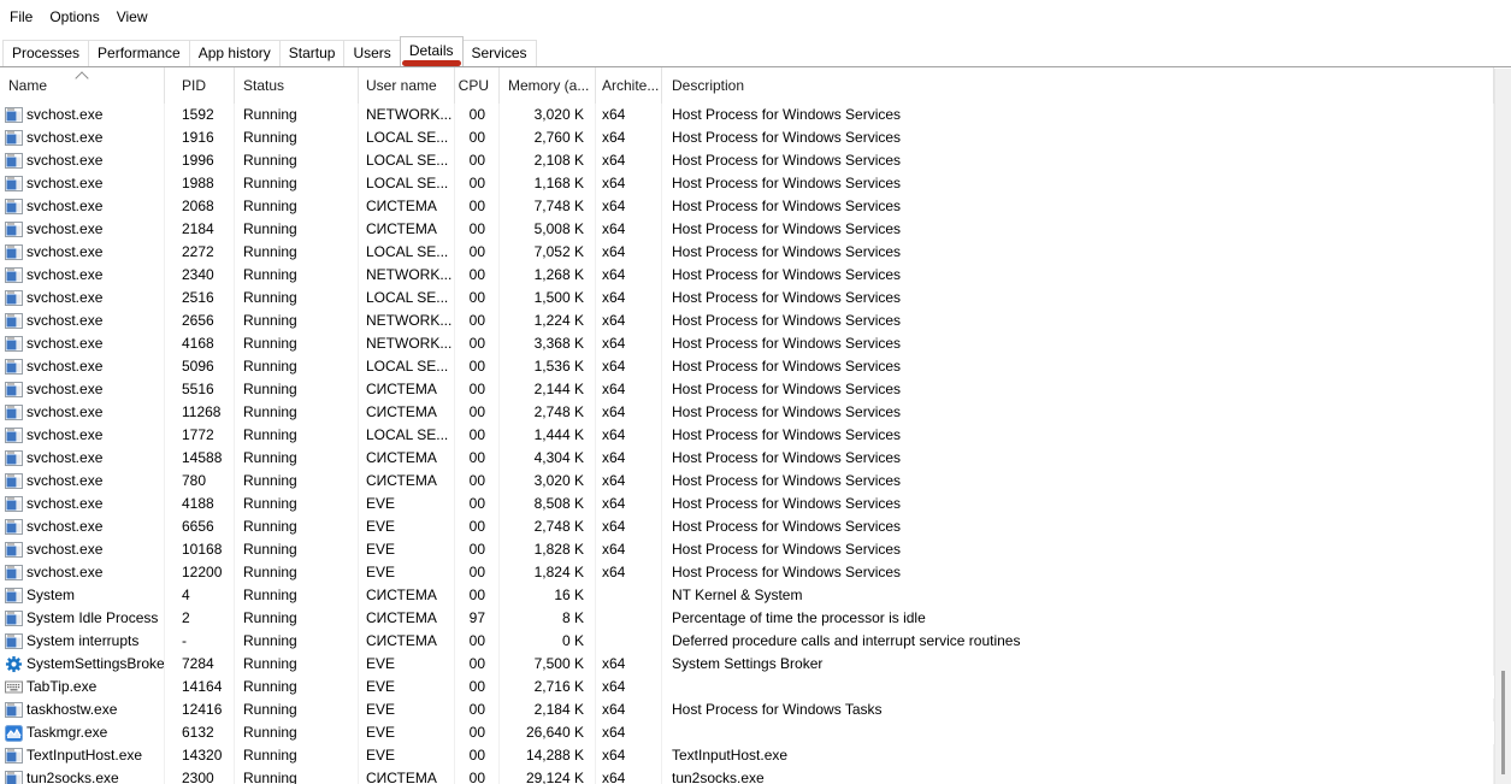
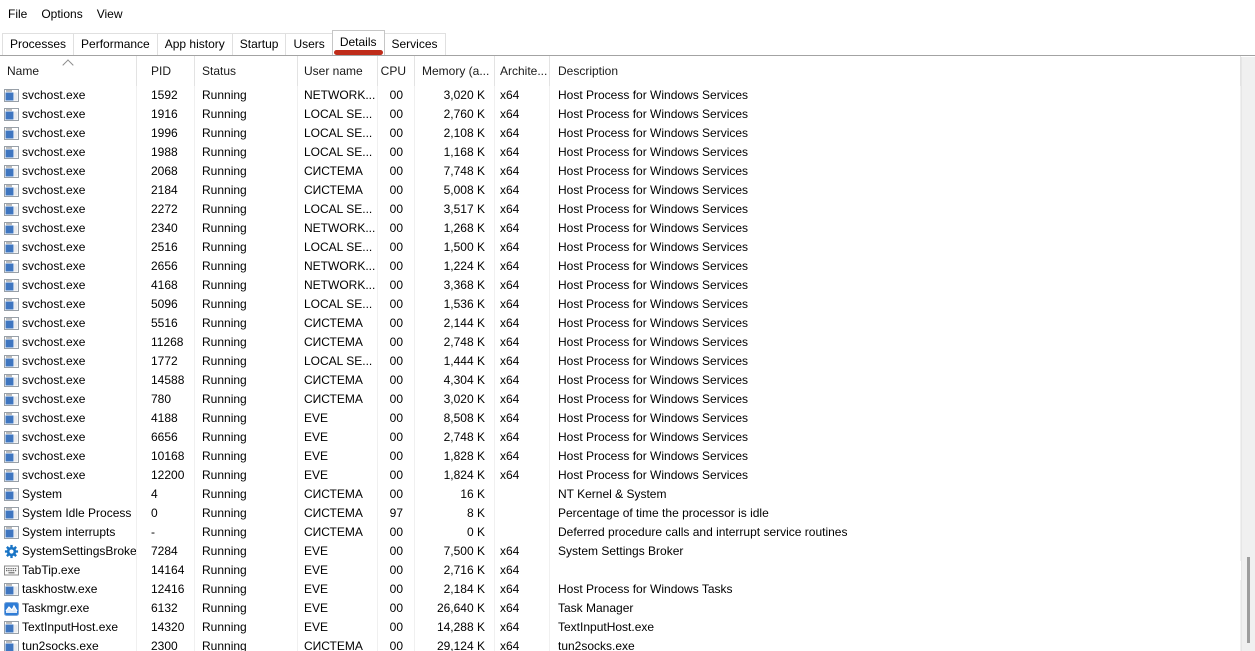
  File
  Options
  View
  Processes
  Performance
  App history
  Startup
  Users
  Details
  Services
  Name
  PID
  Status
  User name
  CPU
  Memory (a...
  Archite...
  Description
  svchost.exe
  1592
  Running
  NETWORK...
  00
  3,020 K
  x64
  Host Process for Windows Services
  svchost.exe
  1916
  Running
  LOCAL SE...
  00
  2,760 K
  x64
  Host Process for Windows Services
  svchost.exe
  1996
  Running
  LOCAL SE...
  00
  2,108 K
  x64
  Host Process for Windows Services
  svchost.exe
  1988
  Running
  LOCAL SE...
  00
  1,168 K
  x64
  Host Process for Windows Services
  svchost.exe
  2068
  Running
  СИСТЕМА
  00
  7,748 K
  x64
  Host Process for Windows Services
  svchost.exe
  2184
  Running
  СИСТЕМА
  00
  5,008 K
  x64
  Host Process for Windows Services
  svchost.exe
  2272
  Running
  LOCAL SE...
  00
- 7,052 K
+ 3,517 K
  x64
  Host Process for Windows Services
  svchost.exe
  2340
  Running
  NETWORK...
  00
  1,268 K
  x64
  Host Process for Windows Services
  svchost.exe
  2516
  Running
  LOCAL SE...
  00
  1,500 K
  x64
  Host Process for Windows Services
  svchost.exe
  2656
  Running
  NETWORK...
  00
  1,224 K
  x64
  Host Process for Windows Services
  svchost.exe
  4168
  Running
  NETWORK...
  00
  3,368 K
  x64
  Host Process for Windows Services
  svchost.exe
  5096
  Running
  LOCAL SE...
  00
  1,536 K
  x64
  Host Process for Windows Services
  svchost.exe
  5516
  Running
  СИСТЕМА
  00
  2,144 K
  x64
  Host Process for Windows Services
  svchost.exe
  11268
  Running
  СИСТЕМА
  00
  2,748 K
  x64
  Host Process for Windows Services
  svchost.exe
  1772
  Running
  LOCAL SE...
  00
  1,444 K
  x64
  Host Process for Windows Services
  svchost.exe
  14588
  Running
  СИСТЕМА
  00
  4,304 K
  x64
  Host Process for Windows Services
  svchost.exe
  780
  Running
  СИСТЕМА
  00
  3,020 K
  x64
  Host Process for Windows Services
  svchost.exe
  4188
  Running
  EVE
  00
  8,508 K
  x64
  Host Process for Windows Services
  svchost.exe
  6656
  Running
  EVE
  00
  2,748 K
  x64
  Host Process for Windows Services
  svchost.exe
  10168
  Running
  EVE
  00
  1,828 K
  x64
  Host Process for Windows Services
  svchost.exe
  12200
  Running
  EVE
  00
  1,824 K
  x64
  Host Process for Windows Services
  System
  4
  Running
  СИСТЕМА
  00
  16 K
  NT Kernel & System
  System Idle Process
- 2
+ 0
  Running
  СИСТЕМА
  97
  8 K
  Percentage of time the processor is idle
  System interrupts
  -
  Running
  СИСТЕМА
  00
  0 K
  Deferred procedure calls and interrupt service routines
  SystemSettingsBroke
  7284
  Running
  EVE
  00
  7,500 K
  x64
  System Settings Broker
  TabTip.exe
  14164
  Running
  EVE
  00
  2,716 K
  x64
  taskhostw.exe
  12416
  Running
  EVE
  00
  2,184 K
  x64
  Host Process for Windows Tasks
  Taskmgr.exe
  6132
  Running
  EVE
  00
  26,640 K
  x64
+ Task Manager
  TextInputHost.exe
  14320
  Running
  EVE
  00
  14,288 K
  x64
  TextInputHost.exe
  tun2socks.exe
  2300
  Running
  СИСТЕМА
  00
  29,124 K
  x64
  tun2socks.exe
